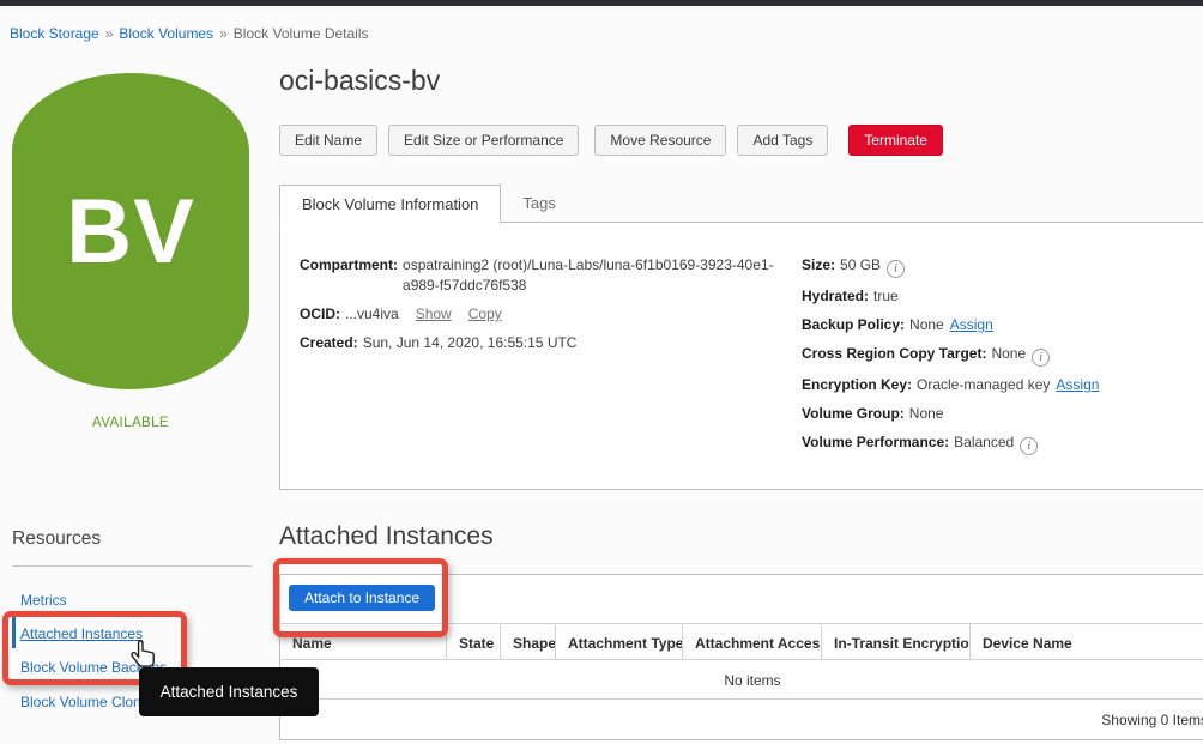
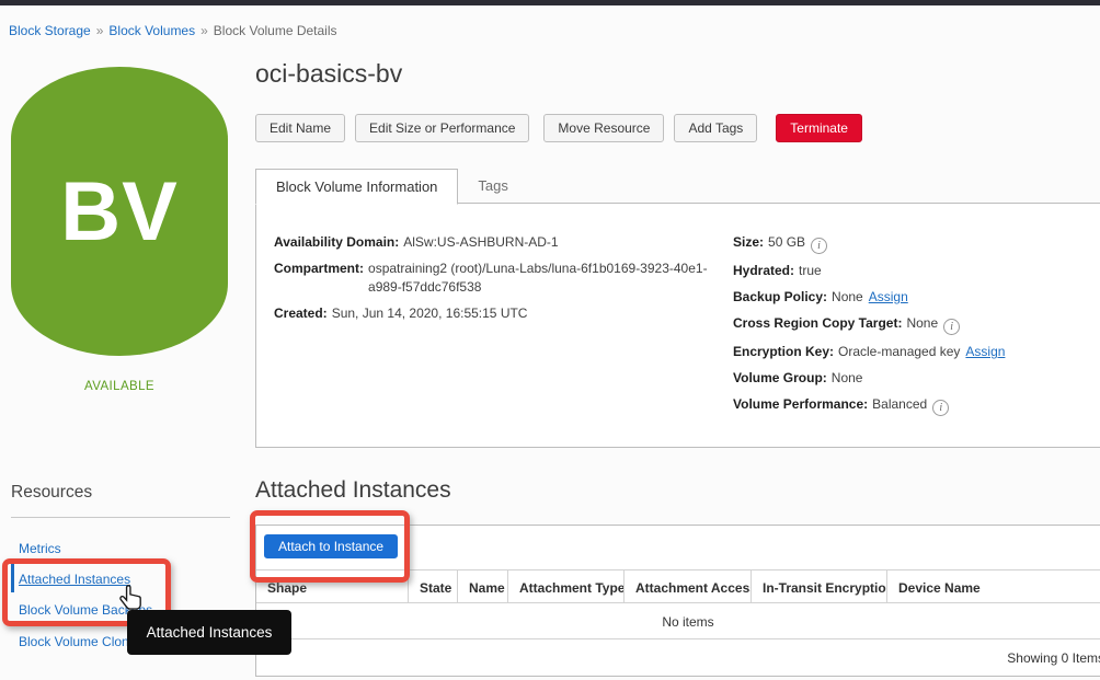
  Block Storage » Block Volumes » Block Volume Details
  BV
  AVAILABLE
  oci-basics-bv
  Edit Name
  Edit Size or Performance
  Move Resource
  Add Tags
  Terminate
  Block Volume Information
  Tags
+ Availability Domain: AlSw:US-ASHBURN-AD-1
  Compartment: ospatraining2 (root)/Luna-Labs/luna-6f1b0169-3923-40e1-a989-f57ddc76f538
- OCID: ...vu4iva Show Copy
  Created: Sun, Jun 14, 2020, 16:55:15 UTC
  Size: 50 GB i
  Hydrated: true
  Backup Policy: None Assign
  Cross Region Copy Target: None i
  Encryption Key: Oracle-managed key Assign
  Volume Group: None
  Volume Performance: Balanced i
  Resources
  Metrics
  Attached Instances
  Block Volume Bac
  Block Volume Clon
  Attached Instances
  Attach to Instance
- Name
+ Shape
  State
- Shape
+ Name
  Attachment Type
  Attachment Acces
  In-Transit Encryptio
  Device Name
  No items
  Showing 0 Item
  Attached Instances
